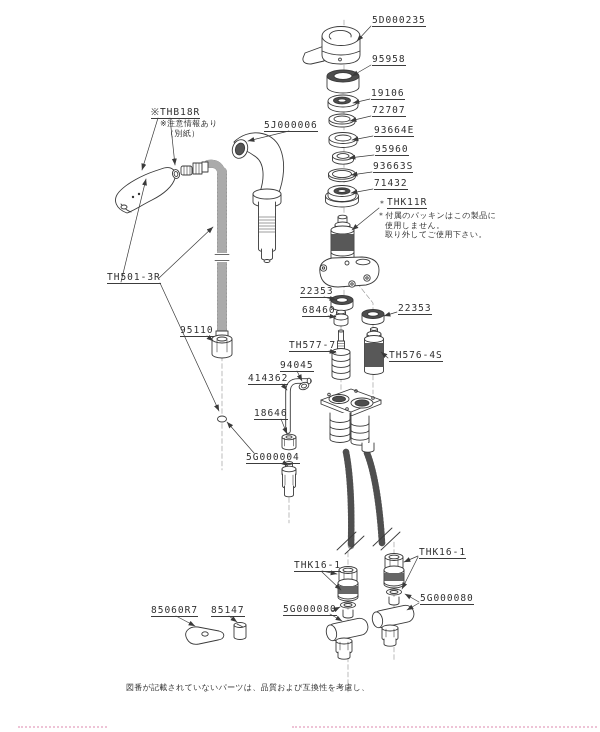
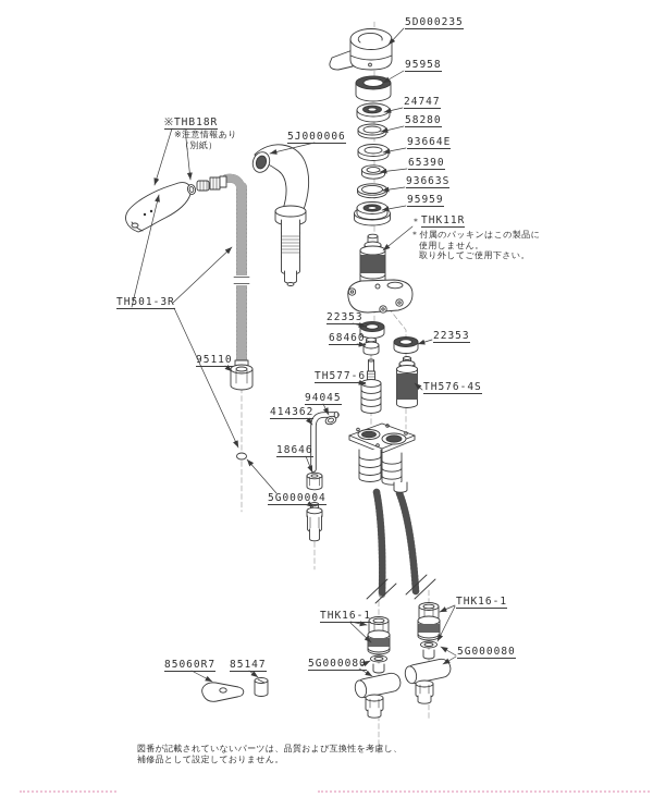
  5D000235
  95958
- 19106
+ 24747
- 72707
+ 58280
  93664E
- 95960
+ 65390
  93663S
- 71432
+ 95959
  ＊
  THK11R
  ＊付属のパッキンはこの製品に
  使用しません。
  取り外してご使用下さい。
  22353
  68460
- TH577-7
+ TH577-6
  94045
  22353
  TH576-4S
  95110
  414362
  18646
  5G000004
  5J000006
  ※THB18R
  ※注意情報あり
  （別紙）
  TH501-3R
  THK16-1
  THK16-1
  5G000080
  5G000080
  85060R7
  85147
  図番が記載されていないパーツは、品質および互換性を考慮し、
+ 補修品として設定しておりません。
